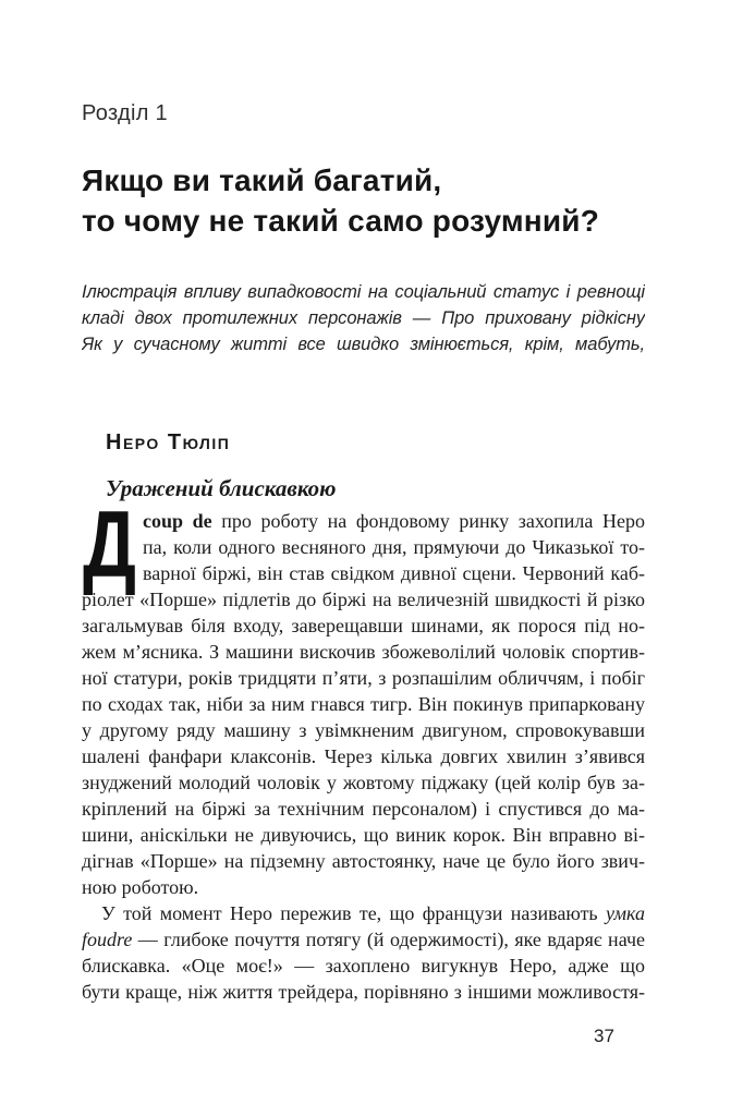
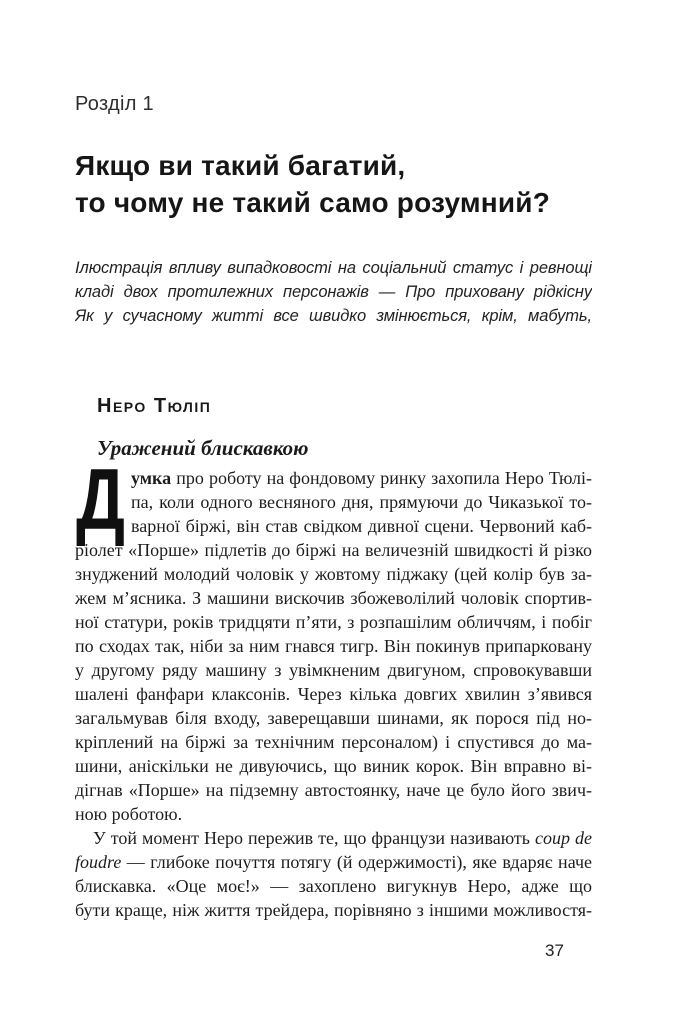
  Розділ 1
  Якщо ви такий багатий,
  то чому не такий само розумний?
  Ілюстрація впливу випадковості на соціальний статус і ревнощі
  кладі двох протилежних персонажів — Про приховану рідкісну
  Як у сучасному житті все швидко змінюється, крім, мабуть,
  Неро Тюліп
  Уражений блискавкою
  Д
- coup de про роботу на фондовому ринку захопила Неро
+ умка про роботу на фондовому ринку захопила Неро Тюлі-
  па, коли одного весняного дня, прямуючи до Чиказької то-
  варної біржі, він став свідком дивної сцени. Червоний каб-
  ріолет «Порше» підлетів до біржі на величезній швидкості й різко
- загальмував біля входу, заверещавши шинами, як порося під но-
+ знуджений молодий чоловік у жовтому піджаку (цей колір був за-
  жем м’ясника. З машини вискочив збожеволілий чоловік спортив-
  ної статури, років тридцяти п’яти, з розпашілим обличчям, і побіг
  по сходах так, ніби за ним гнався тигр. Він покинув припарковану
  у другому ряду машину з увімкненим двигуном, спровокувавши
  шалені фанфари клаксонів. Через кілька довгих хвилин з’явився
- знуджений молодий чоловік у жовтому піджаку (цей колір був за-
+ загальмував біля входу, заверещавши шинами, як порося під но-
  кріплений на біржі за технічним персоналом) і спустився до ма-
  шини, аніскільки не дивуючись, що виник корок. Він вправно ві-
  дігнав «Порше» на підземну автостоянку, наче це було його звич-
  ною роботою.
- У той момент Неро пережив те, що французи називають умка
+ У той момент Неро пережив те, що французи називають coup de
  foudre — глибоке почуття потягу (й одержимості), яке вдаряє наче
  блискавка. «Оце моє!» — захоплено вигукнув Неро, адже що
  бути краще, ніж життя трейдера, порівняно з іншими можливостя-
  37
